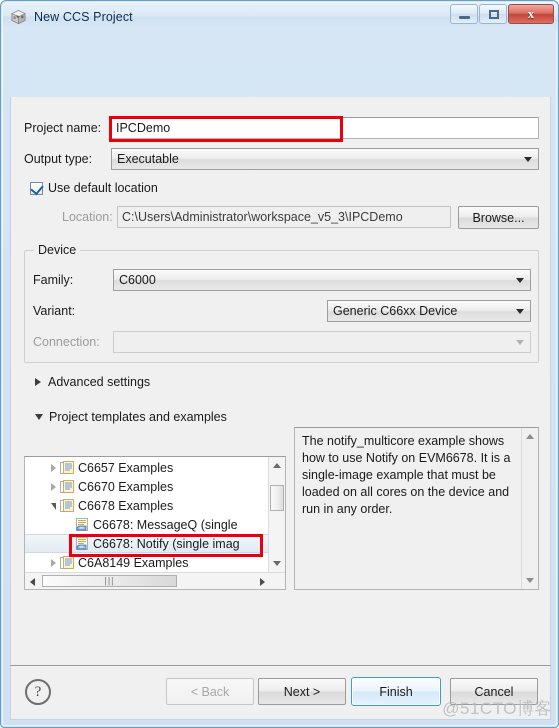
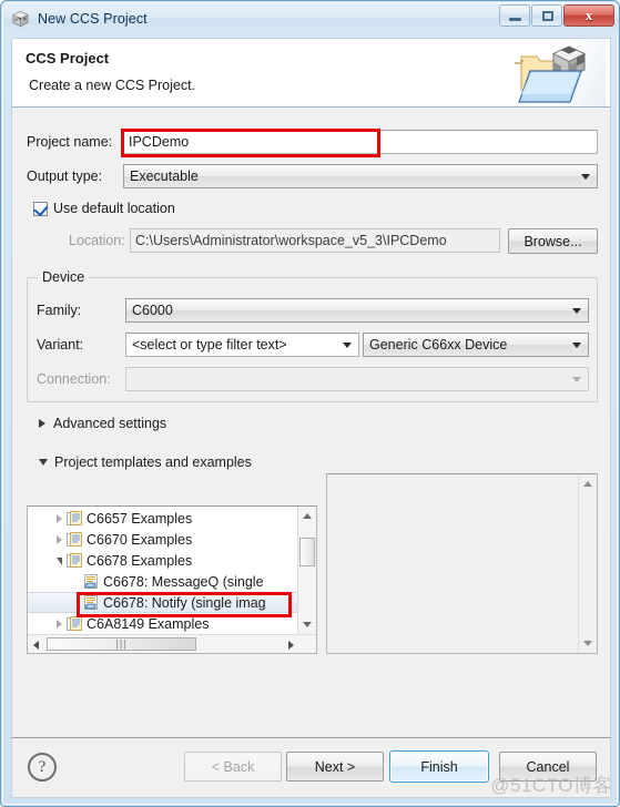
  New CCS Project
  x
+ CCS Project
+ Create a new CCS Project.
  Project name:
  IPCDemo
  Output type:
  Executable
  Use default location
  Location:
  C:\Users\Administrator\workspace_v5_3\IPCDemo
  Browse...
  Device
  Family:
  C6000
  Variant:
+ <select or type filter text>
  Generic C66xx Device
  Connection:
  Advanced settings
  Project templates and examples
  C6657 Examples
  C6670 Examples
  C6678 Examples
  C6678: MessageQ (single
  C6678: Notify (single imag
  C6A8149 Examples
  |||
- The notify_multicore example shows how to use Notify on EVM6678. It is a single-image example that must be loaded on all cores on the device and run in any order.
  ?
  < Back
  Next >
  Finish
  Cancel
  @51CTO博客
